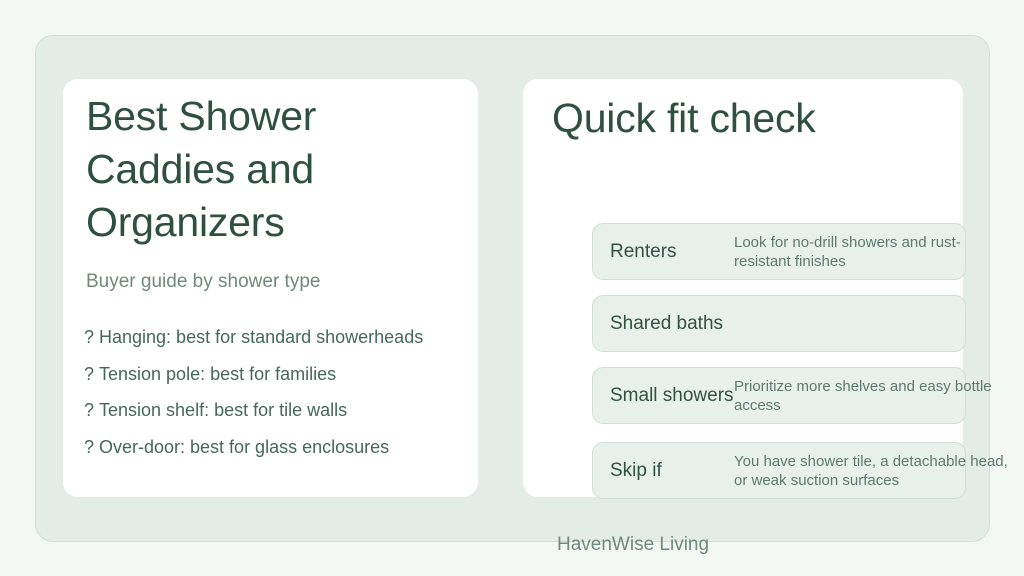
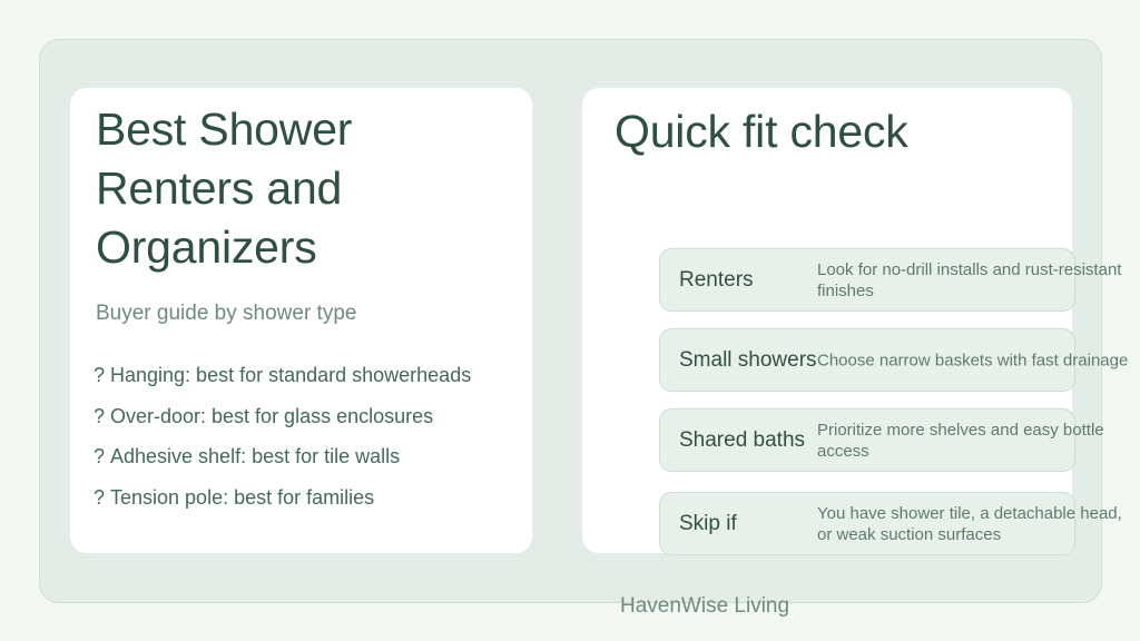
- Best Shower Caddies and Organizers
+ Best Shower Renters and Organizers
  Buyer guide by shower type
  ? Hanging: best for standard showerheads
- ? Tension pole: best for families
+ ? Over-door: best for glass enclosures
- ? Tension shelf: best for tile walls
+ ? Adhesive shelf: best for tile walls
- ? Over-door: best for glass enclosures
+ ? Tension pole: best for families
  Quick fit check
  Renters
- Look for no-drill showers and rust-resistant finishes
+ Look for no-drill installs and rust-resistant finishes
- Shared baths
+ Small showers
+ Choose narrow baskets with fast drainage
- Small showers
+ Shared baths
  Prioritize more shelves and easy bottle access
  Skip if
  You have shower tile, a detachable head, or weak suction surfaces
  HavenWise Living
